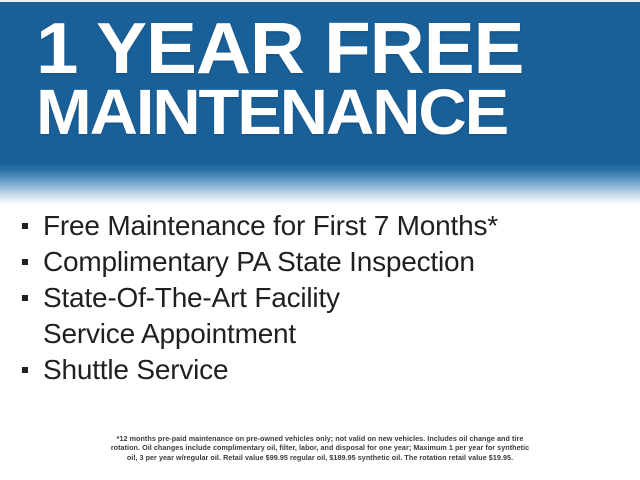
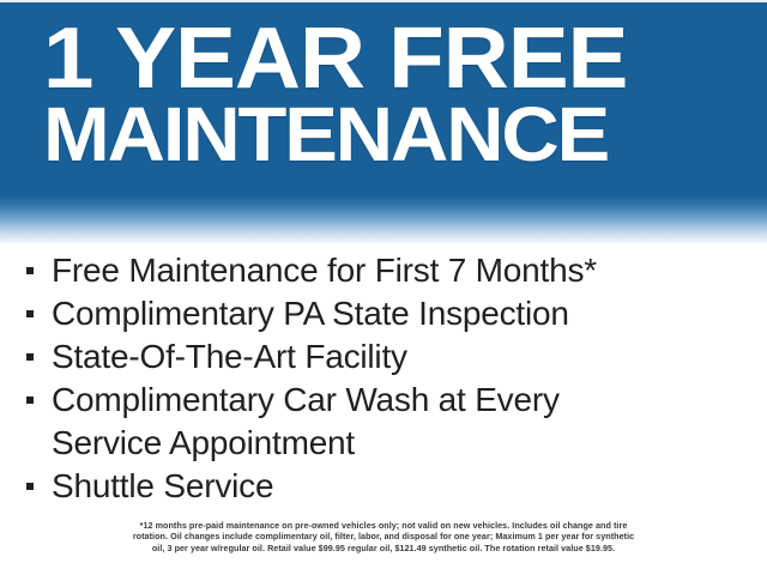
  1 YEAR FREE
  MAINTENANCE
  Free Maintenance for First 7 Months*
  Complimentary PA State Inspection
  State-Of-The-Art Facility
+ Complimentary Car Wash at Every
  Service Appointment
  Shuttle Service
  *12 months pre-paid maintenance on pre-owned vehicles only; not valid on new vehicles. Includes oil change and tire
  rotation. Oil changes include complimentary oil, filter, labor, and disposal for one year; Maximum 1 per year for synthetic
- oil, 3 per year w/regular oil. Retail value $99.95 regular oil, $189.95 synthetic oil. The rotation retail value $19.95.
+ oil, 3 per year w/regular oil. Retail value $99.95 regular oil, $121.49 synthetic oil. The rotation retail value $19.95.
